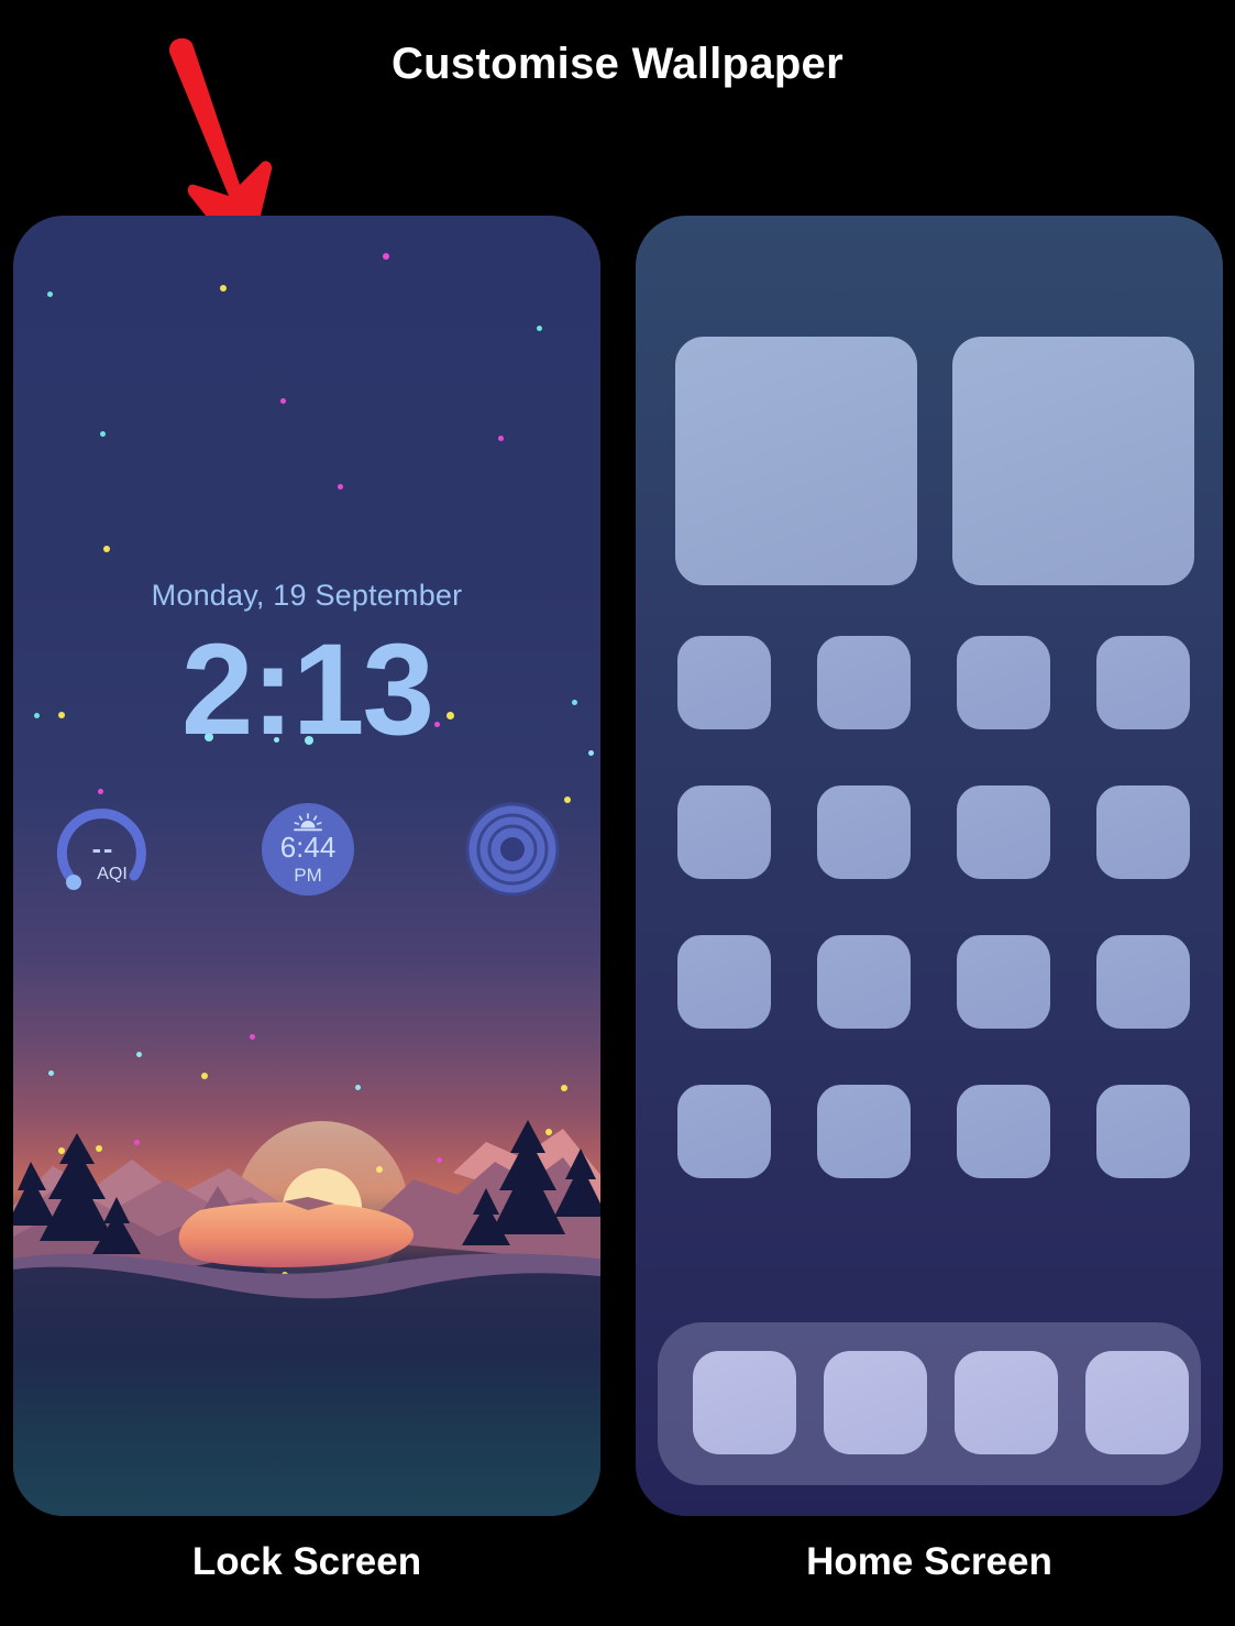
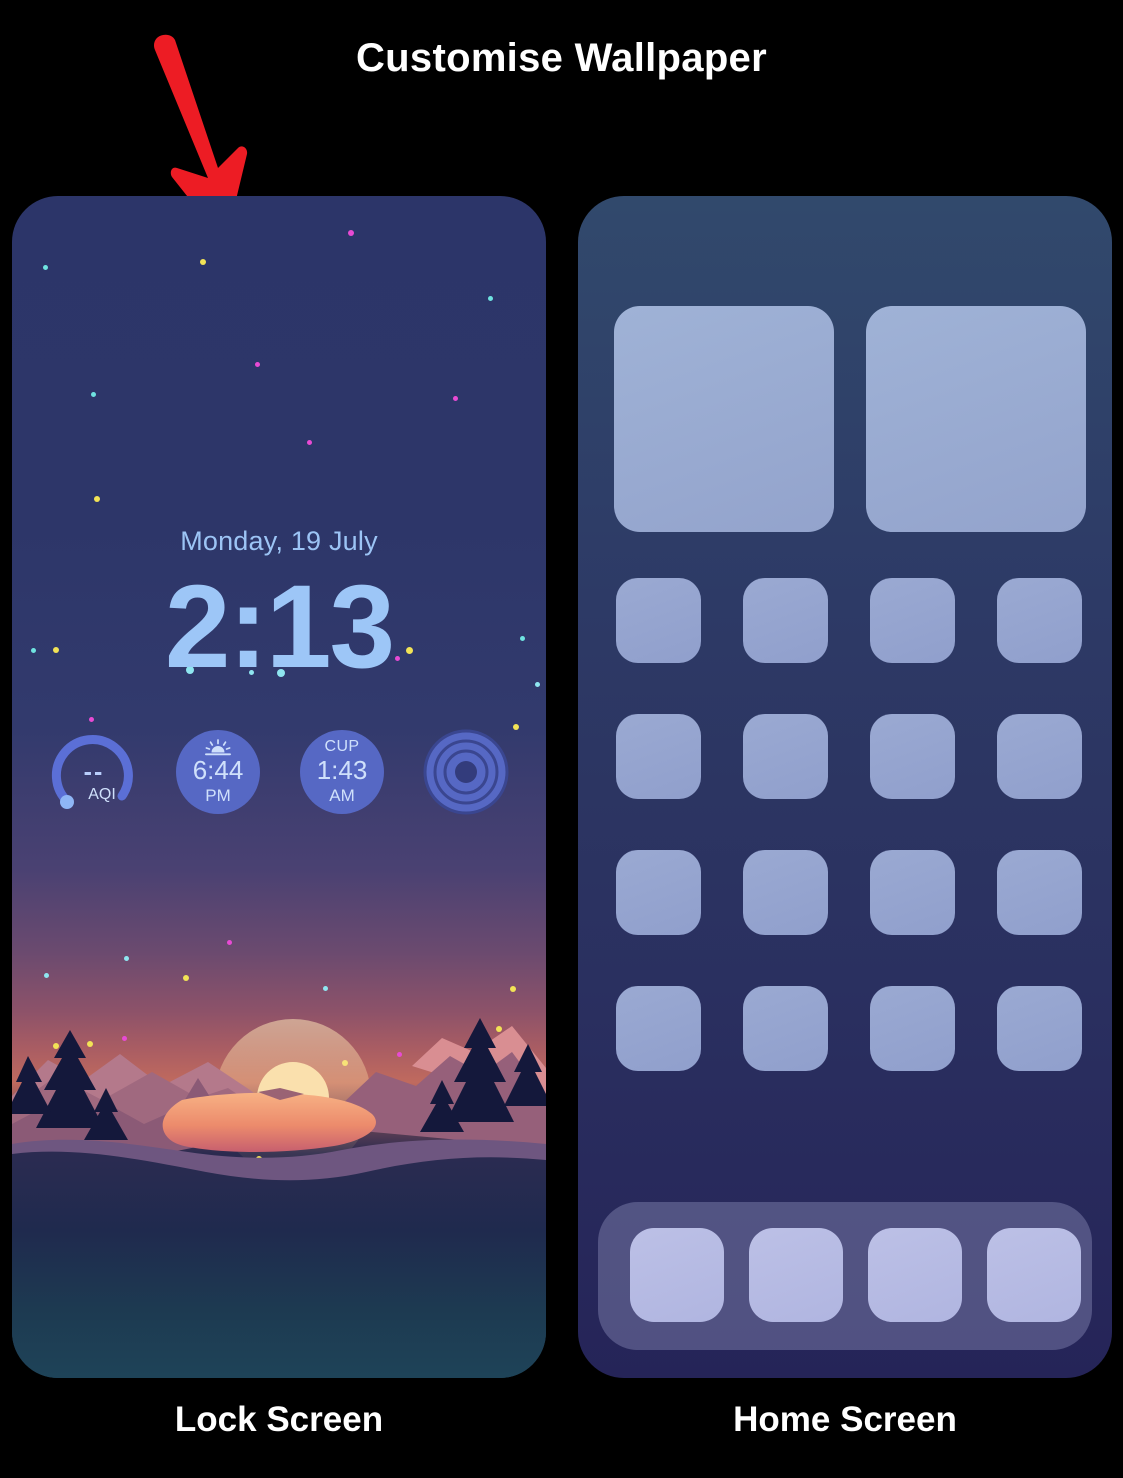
  Customise Wallpaper
- Monday, 19 September
+ Monday, 19 July
  2:13
  --
  AQI
  6:44
  PM
+ CUP
+ 1:43
+ AM
  Lock Screen
  Home Screen
